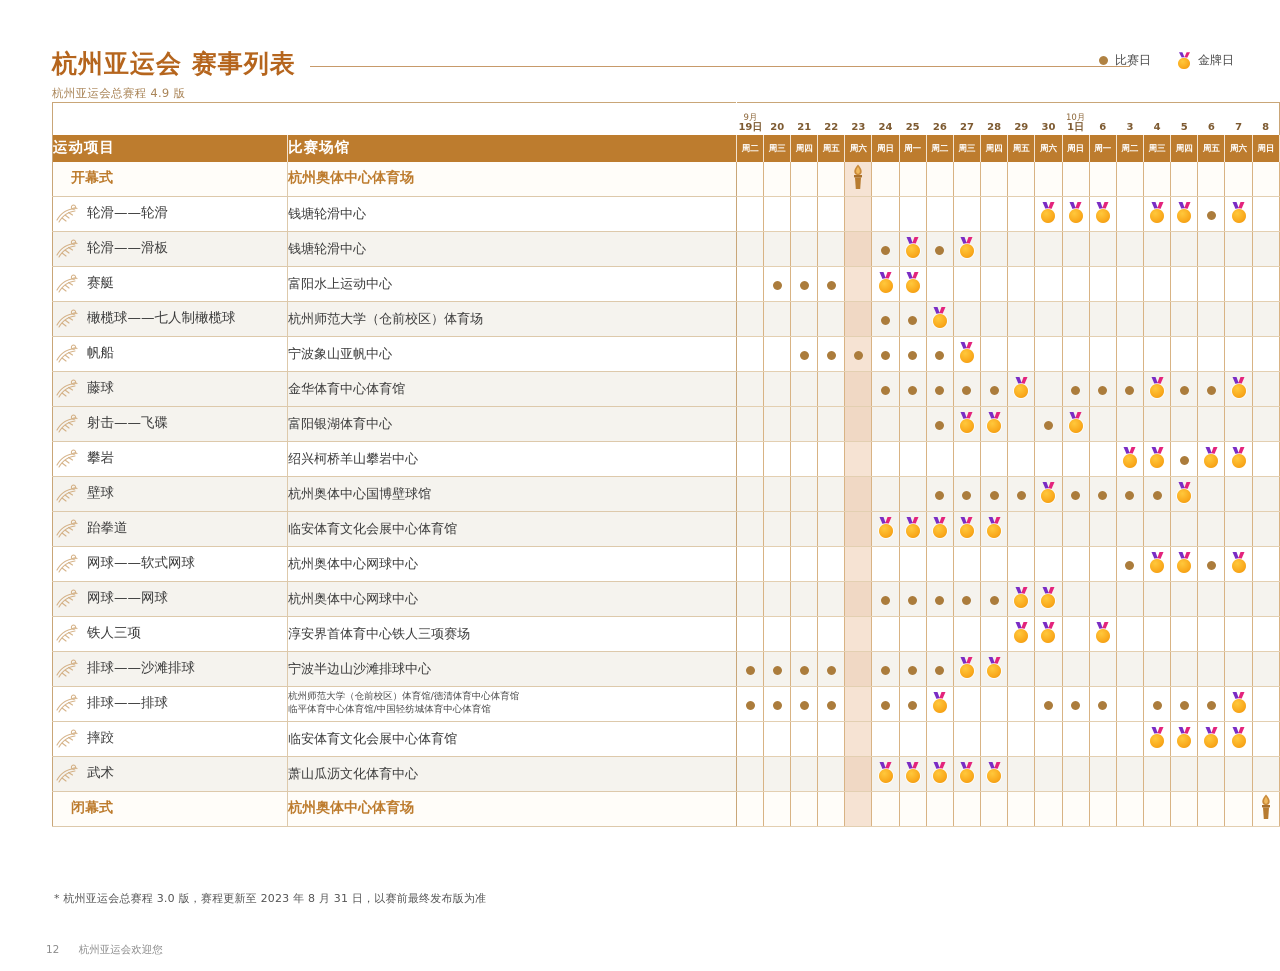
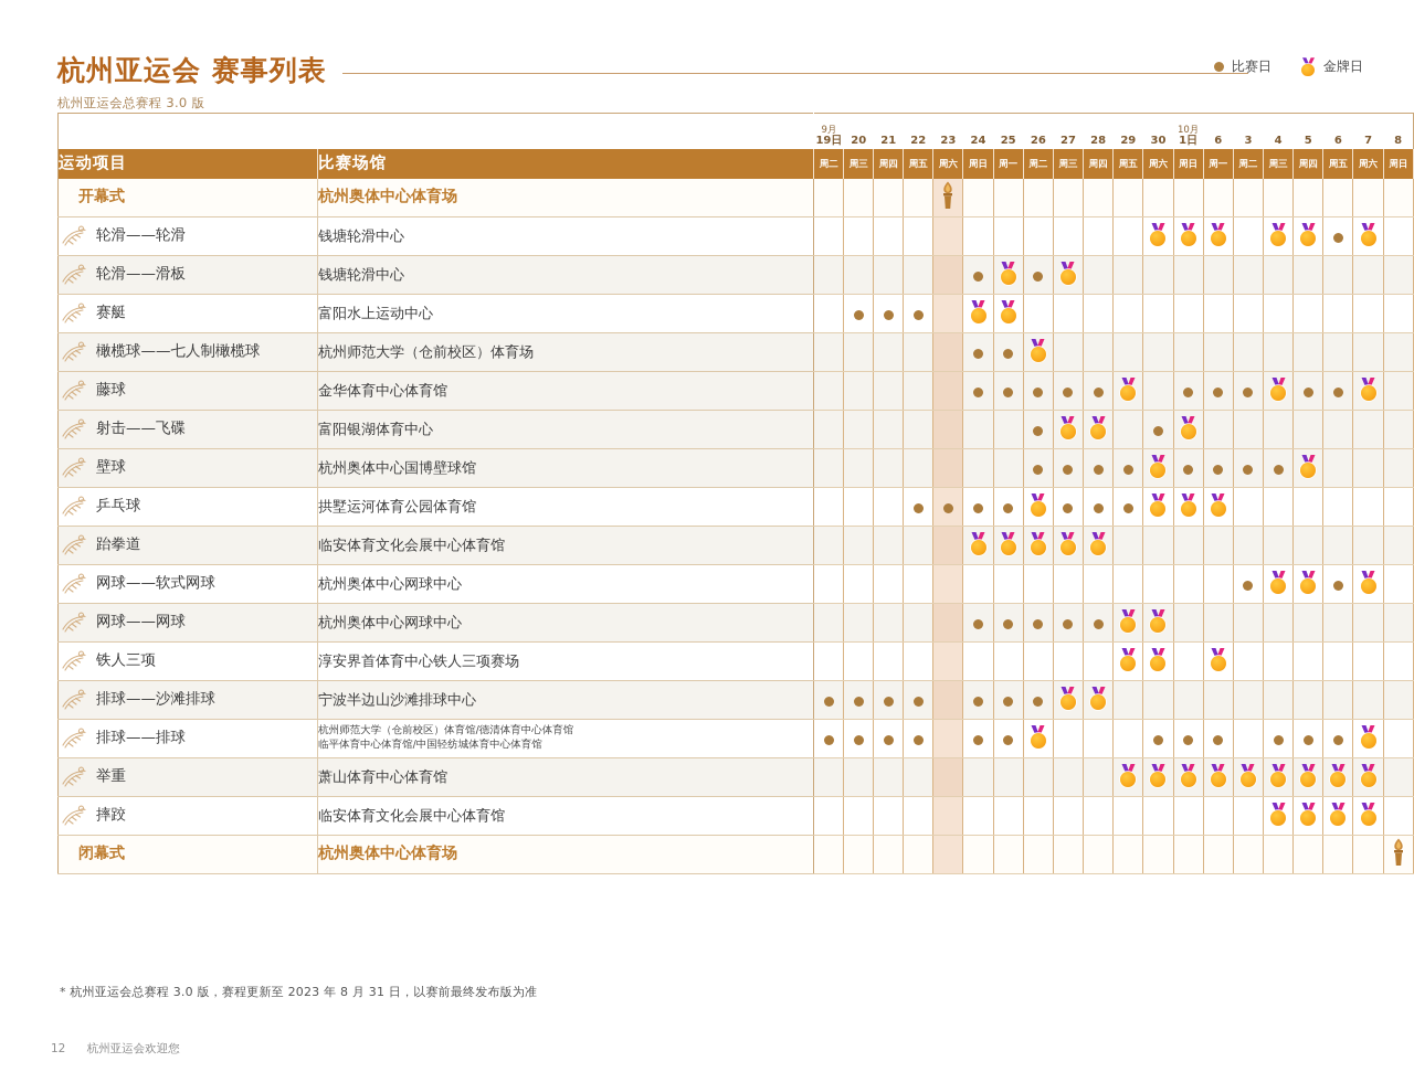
  杭州亚运会 赛事列表
- 杭州亚运会总赛程 4.9 版
+ 杭州亚运会总赛程 3.0 版
  比赛日
  金牌日
  	9月19日	20	21	22	23	24	25	26	27	28	29	30	10月1日	6	3	4	5	6	7	8
  运动项目	比赛场馆	周二	周三	周四	周五	周六	周日	周一	周二	周三	周四	周五	周六	周日	周一	周二	周三	周四	周五	周六	周日
  开幕式	杭州奥体中心体育场
  轮滑——轮滑	钱塘轮滑中心
  轮滑——滑板	钱塘轮滑中心
  赛艇	富阳水上运动中心
  橄榄球——七人制橄榄球	杭州师范大学（仓前校区）体育场
- 帆船	宁波象山亚帆中心
  藤球	金华体育中心体育馆
  射击——飞碟	富阳银湖体育中心
- 攀岩	绍兴柯桥羊山攀岩中心
  壁球	杭州奥体中心国博壁球馆
+ 乒乓球	拱墅运河体育公园体育馆
  跆拳道	临安体育文化会展中心体育馆
  网球——软式网球	杭州奥体中心网球中心
  网球——网球	杭州奥体中心网球中心
  铁人三项	淳安界首体育中心铁人三项赛场
  排球——沙滩排球	宁波半边山沙滩排球中心
  排球——排球	杭州师范大学（仓前校区）体育馆/德清体育中心体育馆临平体育中心体育馆/中国轻纺城体育中心体育馆
+ 举重	萧山体育中心体育馆
  摔跤	临安体育文化会展中心体育馆
- 武术	萧山瓜沥文化体育中心
  闭幕式	杭州奥体中心体育场
  * 杭州亚运会总赛程 3.0 版，赛程更新至 2023 年 8 月 31 日，以赛前最终发布版为准
  12 杭州亚运会欢迎您
